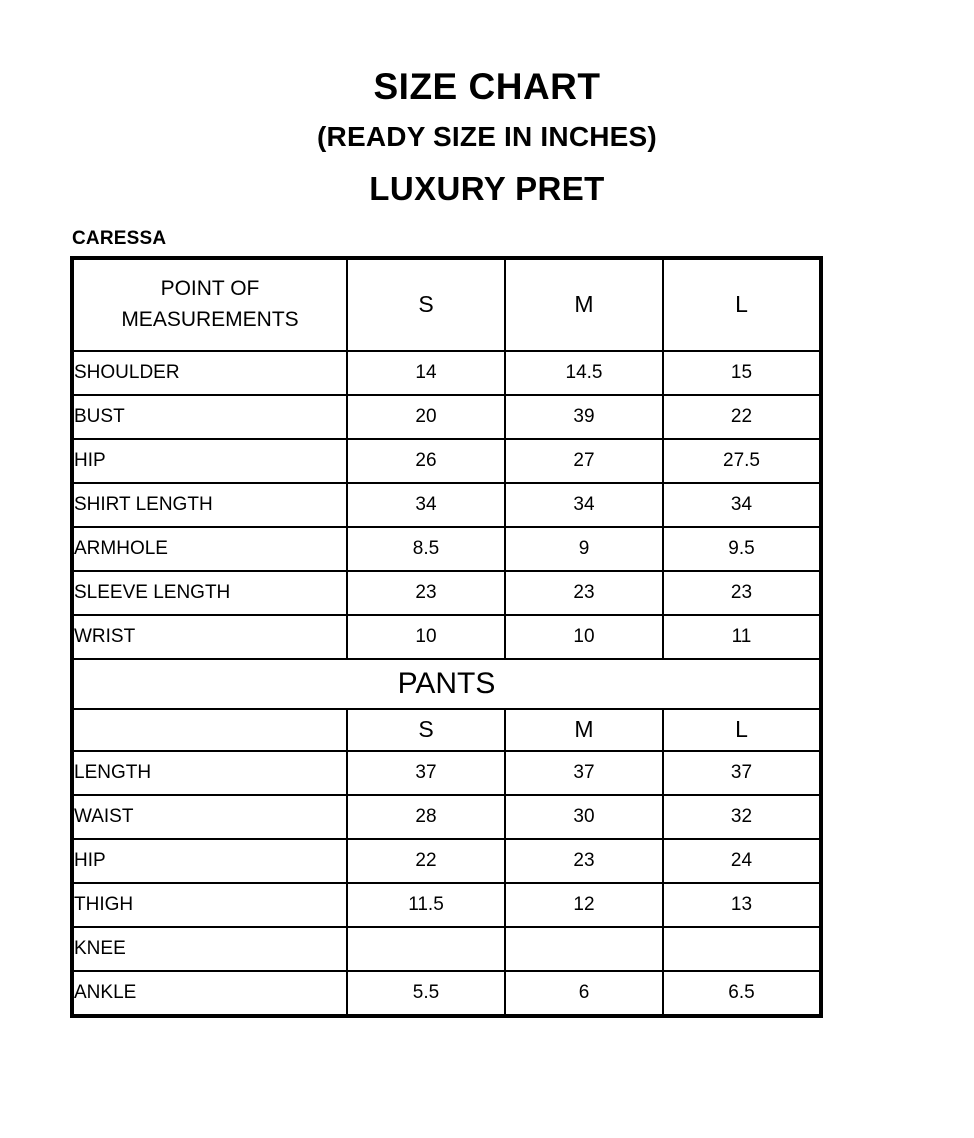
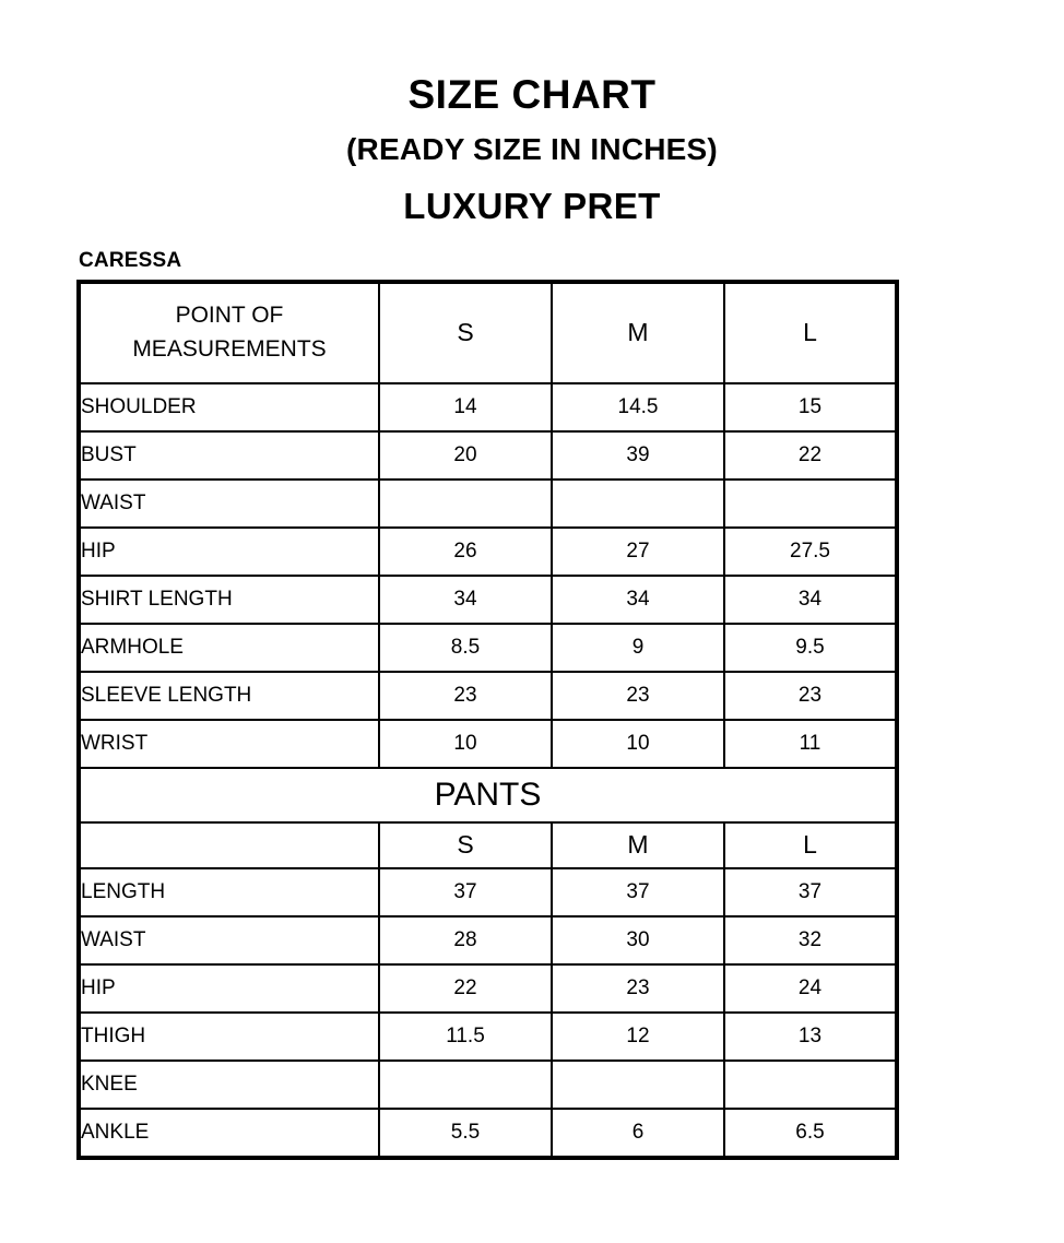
  SIZE CHART
  (READY SIZE IN INCHES)
  LUXURY PRET
  CARESSA
  POINT OFMEASUREMENTS	S	M	L
  SHOULDER	14	14.5	15
  BUST	20	39	22
+ WAIST
  HIP	26	27	27.5
  SHIRT LENGTH	34	34	34
  ARMHOLE	8.5	9	9.5
  SLEEVE LENGTH	23	23	23
  WRIST	10	10	11
  PANTS
  	S	M	L
  LENGTH	37	37	37
  WAIST	28	30	32
  HIP	22	23	24
  THIGH	11.5	12	13
  KNEE
  ANKLE	5.5	6	6.5
